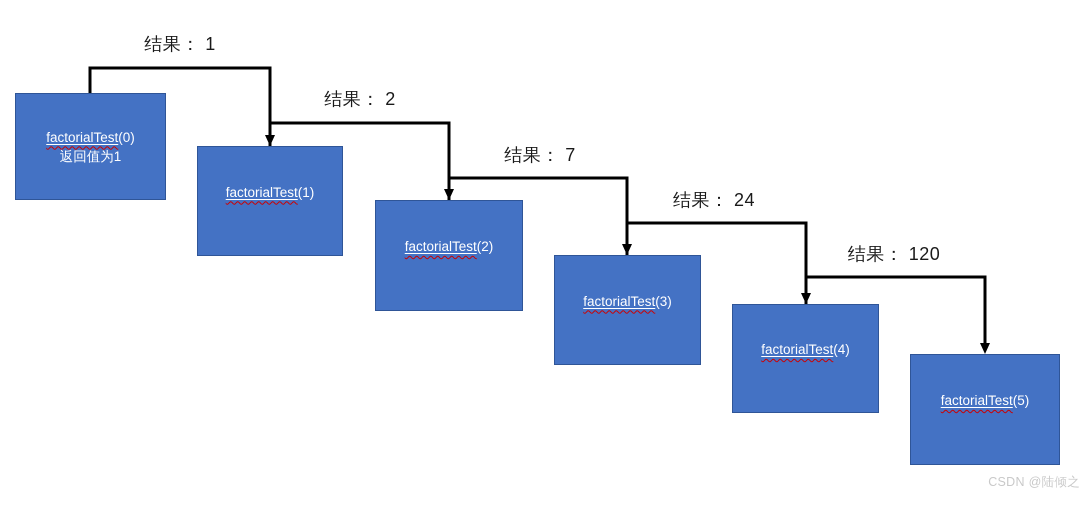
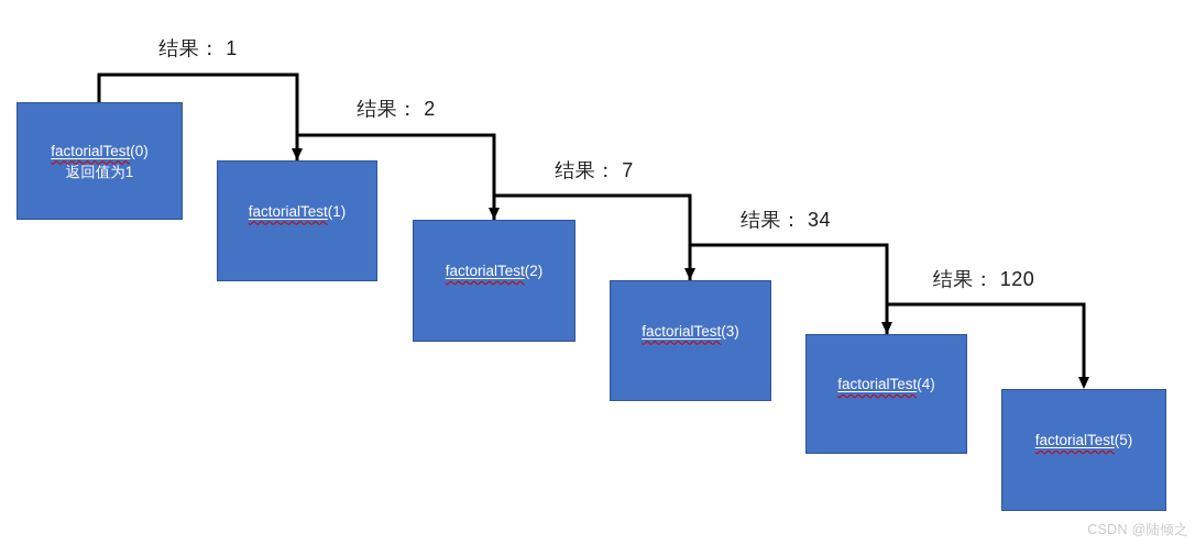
  结果： 1
  结果： 2
  结果： 7
- 结果： 24
+ 结果： 34
  结果： 120
  factorialTest(0)
  返回值为1
  factorialTest(1)
  factorialTest(2)
  factorialTest(3)
  factorialTest(4)
  factorialTest(5)
  CSDN @陆倾之
